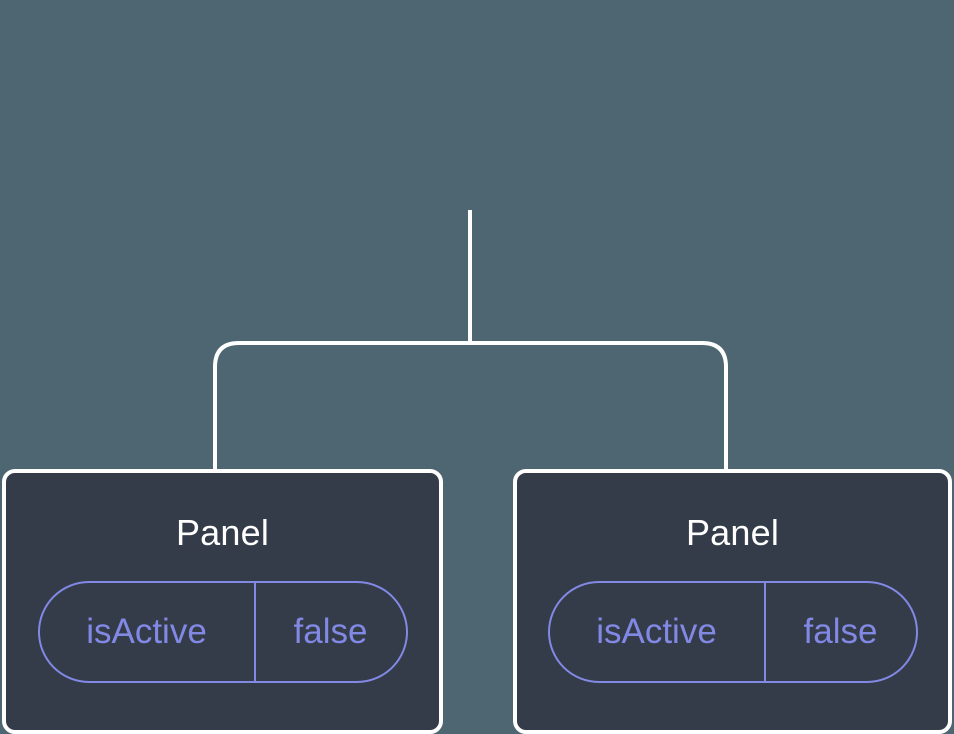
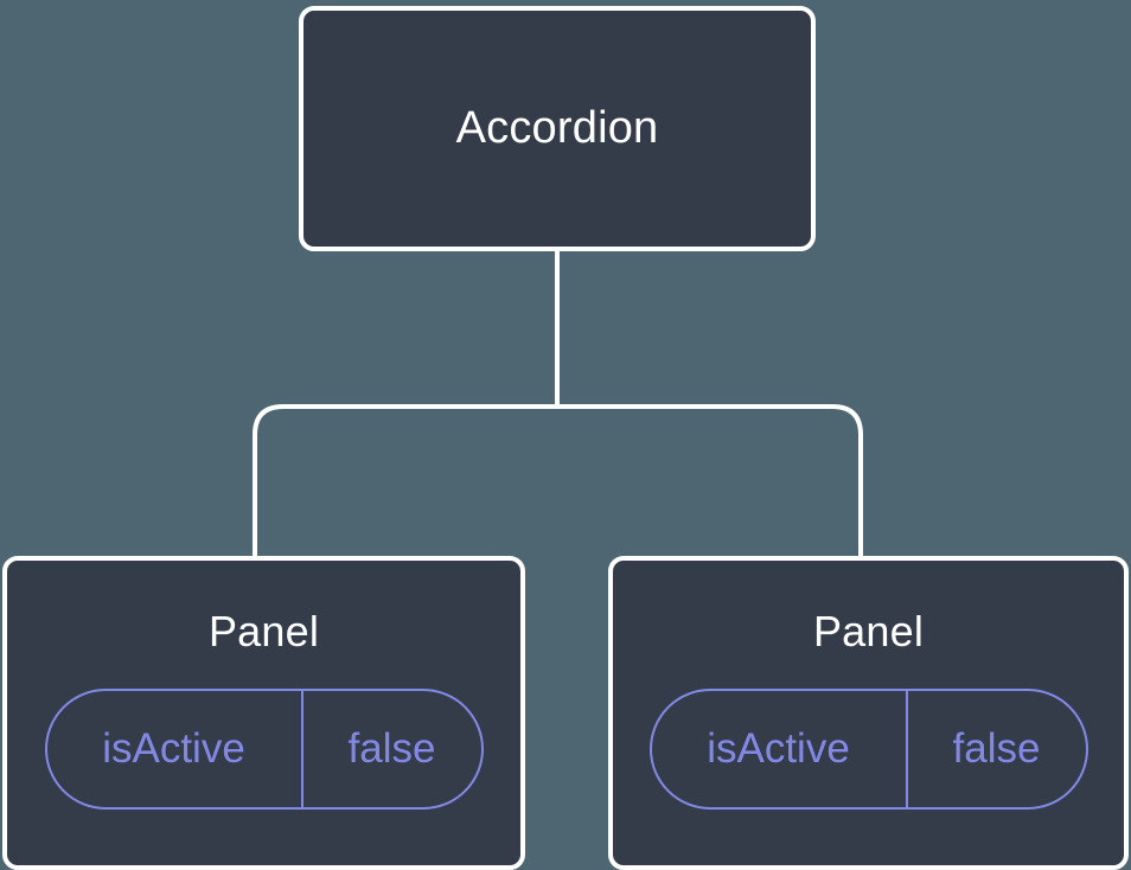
+ Accordion
  Panel
  isActive
  false
  Panel
  isActive
  false
